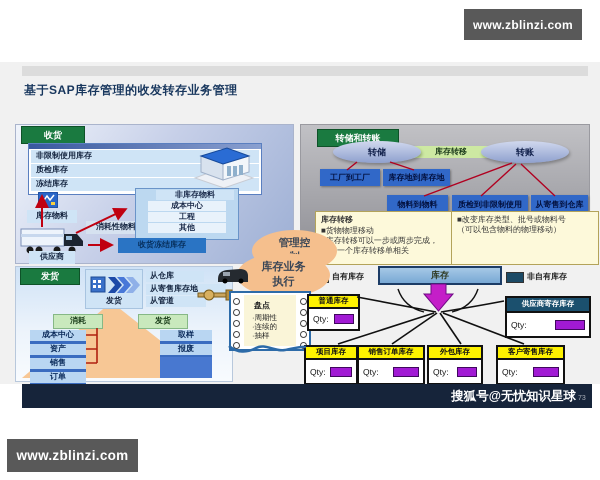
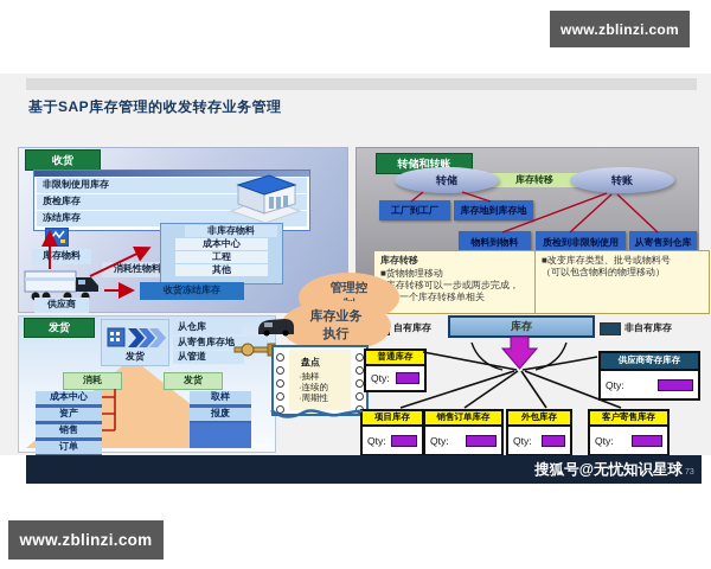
  www.zblinzi.com
  www.zblinzi.com
  基于SAP库存管理的收发转存业务管理
  收货
  非限制使用库存
  质检库存
  冻结库存
  库存物料
  供应商
  消耗性物料
  非库存物料
  成本中心
  工程
  其他
  收货冻结库存
  转储和转账
  库存转移
  转储
  转账
  工厂到工厂
  库存地到库存地
  物料到物料
  质检到非限制使用
  从寄售到仓库
  库存转移
  ■货物物理移动
  存转移可以一步或两步完成，
  一个库存转移单相关
  ■改变库存类型、批号或物料号
  （可以包含物料的物理移动）
  管理控
  库存业务执行
  发货
  发货
  从仓库
  从寄售库存地
  从管道
  消耗
  发货
  成本中心
  资产
  销售
  订单
  取样
  报废
  自有库存
  非自有库存
  库存
  盘点
- ·周期性
+ ·抽样
  ·连续的
- ·抽样
+ ·周期性
  普通库存
  Qty:
  供应商寄存库存
  Qty:
  项目库存
  Qty:
  销售订单库存
  Qty:
  外包库存
  Qty:
  客户寄售库存
  Qty:
  搜狐号@无忧知识星球
